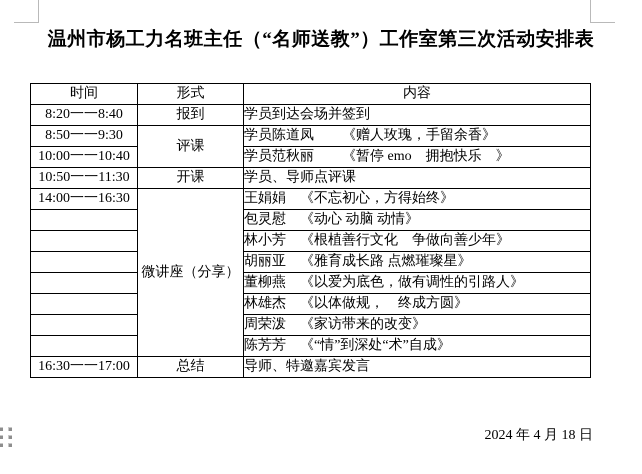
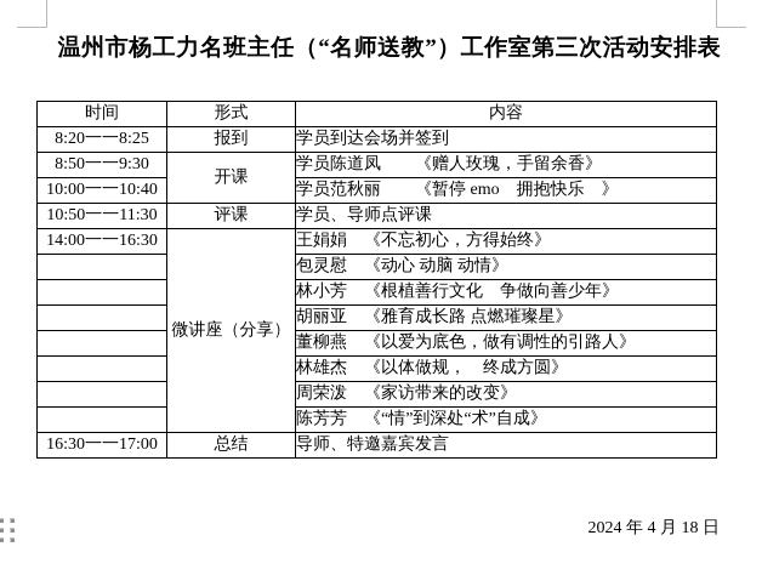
  温州市杨工力名班主任（“名师送教”）工作室第三次活动安排表
  时间	形式	内容
- 8:20一一8:40	报到	学员到达会场并签到
+ 8:20一一8:25	报到	学员到达会场并签到
- 8:50一一9:30	评课	学员陈道凤 《赠人玫瑰，手留余香》
+ 8:50一一9:30	开课	学员陈道凤 《赠人玫瑰，手留余香》
  10:00一一10:40	学员范秋丽 《暂停 emo 拥抱快乐 》
- 10:50一一11:30	开课	学员、导师点评课
+ 10:50一一11:30	评课	学员、导师点评课
  14:00一一16:30	微讲座（分享）	王娟娟 《不忘初心，方得始终》
  	包灵慰 《动心 动脑 动情》
  	林小芳 《根植善行文化 争做向善少年》
  	胡丽亚 《雅育成长路 点燃璀璨星》
  	董柳燕 《以爱为底色，做有调性的引路人》
  	林雄杰 《以体做规， 终成方圆》
  	周荣泼 《家访带来的改变》
  	陈芳芳 《“情”到深处“术”自成》
  16:30一一17:00	总结	导师、特邀嘉宾发言
  2024 年 4 月 18 日
